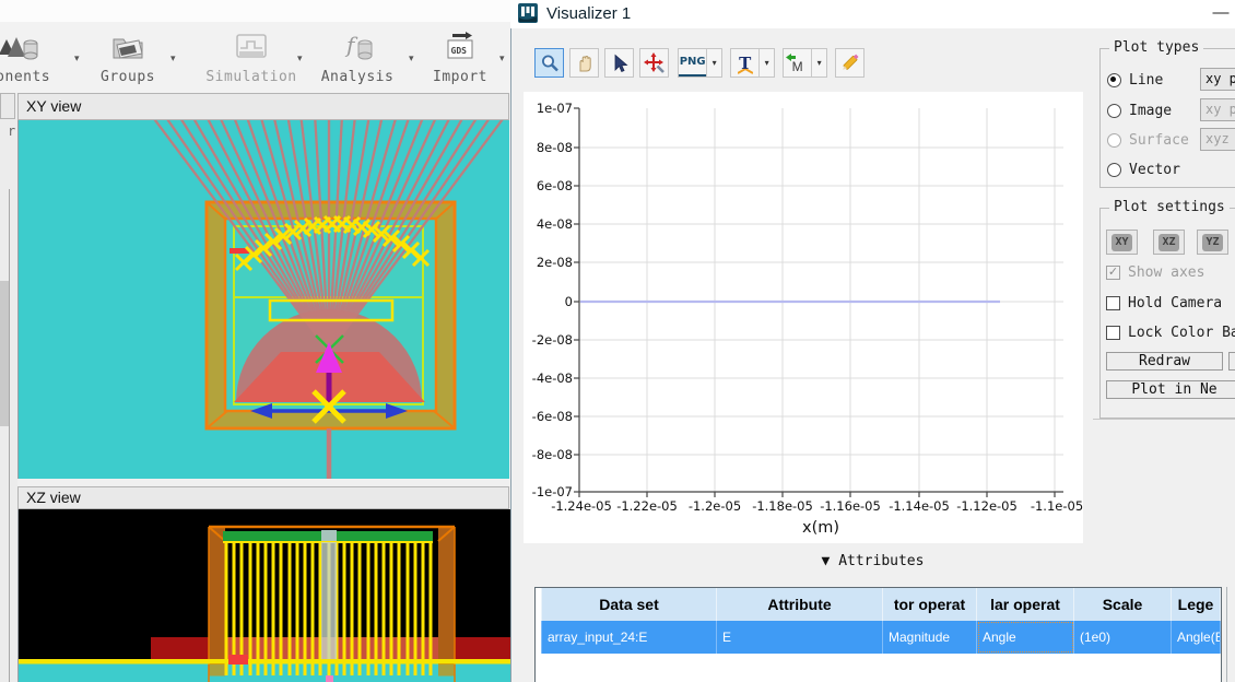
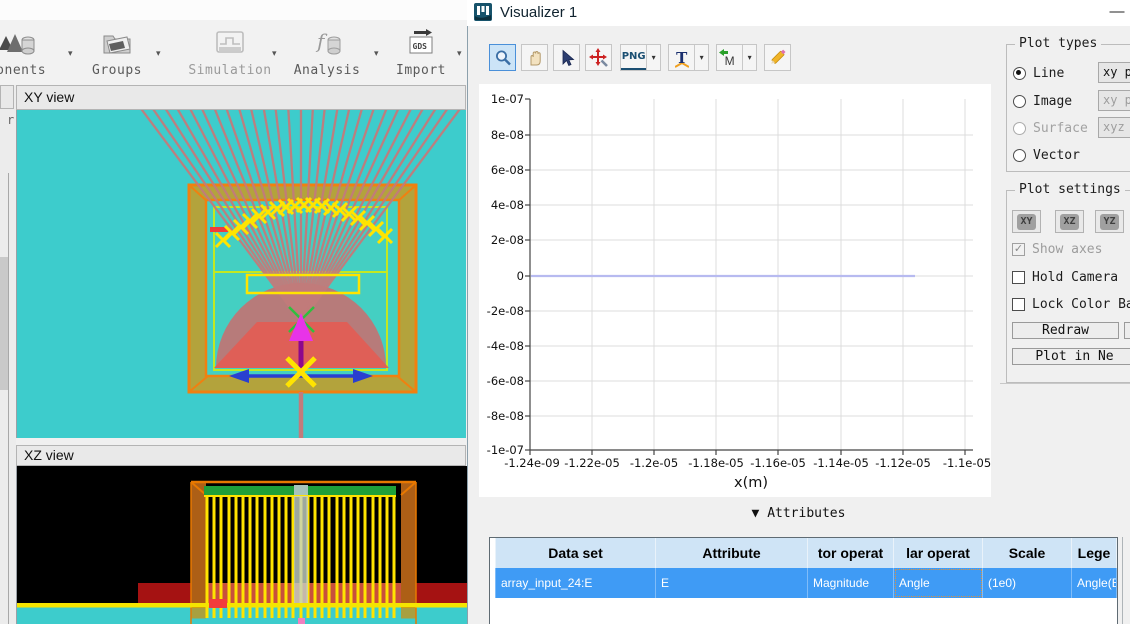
  onents
  ▾
  Groups
  ▾
  Simulation
  ▾
  f
  Analysis
  ▾
  GDS
  Import
  ▾
  r
  XY view
  XZ view
  Visualizer 1
  —
  PNG
  ▾
  T
  ▾
  M
  ▾
  1e-07
  8e-08
  6e-08
  4e-08
  2e-08
  0
  -2e-08
  -4e-08
  -6e-08
  -8e-08
  -1e-07
- -1.24e-05
+ -1.24e-09
  -1.22e-05
  -1.2e-05
  -1.18e-05
  -1.16e-05
  -1.14e-05
  -1.12e-05
  -1.1e-05
  x(m)
  Plot types
  Line
  Image
  Surface
  Vector
  xy p
  xy p
  xyz
  Plot settings
  XY
  XZ
  YZ
  ✓
  Show axes
  Hold Camera
  Lock Color B
  Redraw
  Plot in Ne
  ▼ Attributes
  Data set
  Attribute
  tor operat
  lar operat
  Scale
  Lege
  array_input_24:E
  E
  Magnitude
  Angle
  (1e0)
  Angle(E
